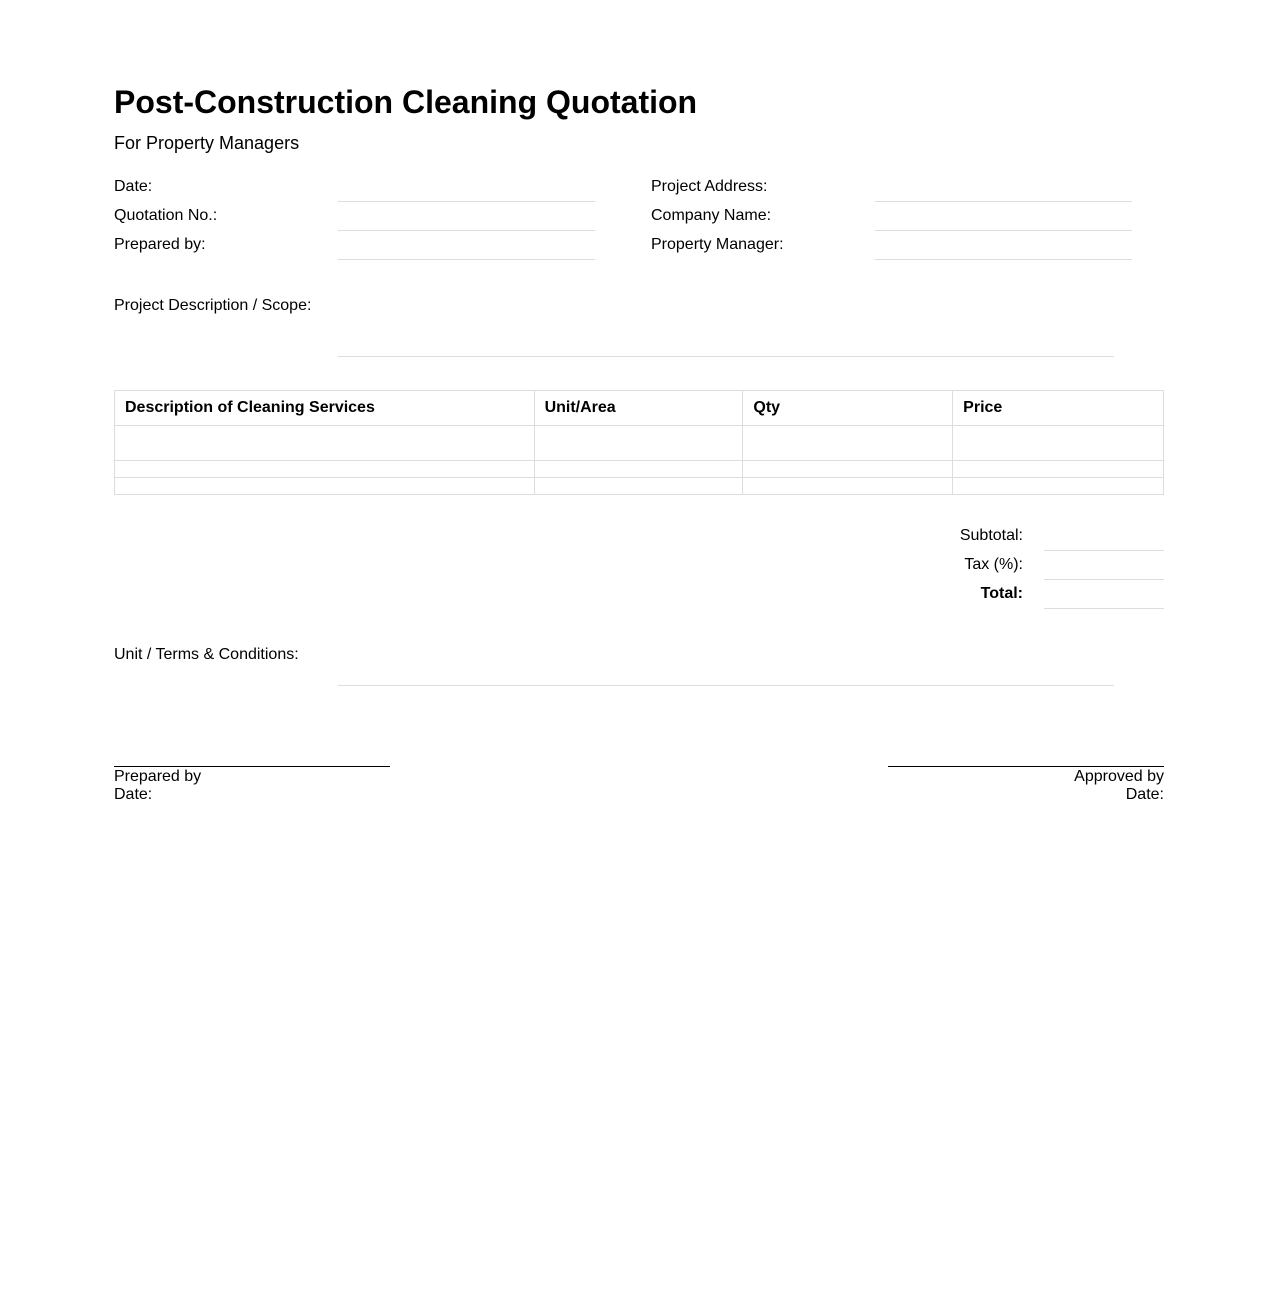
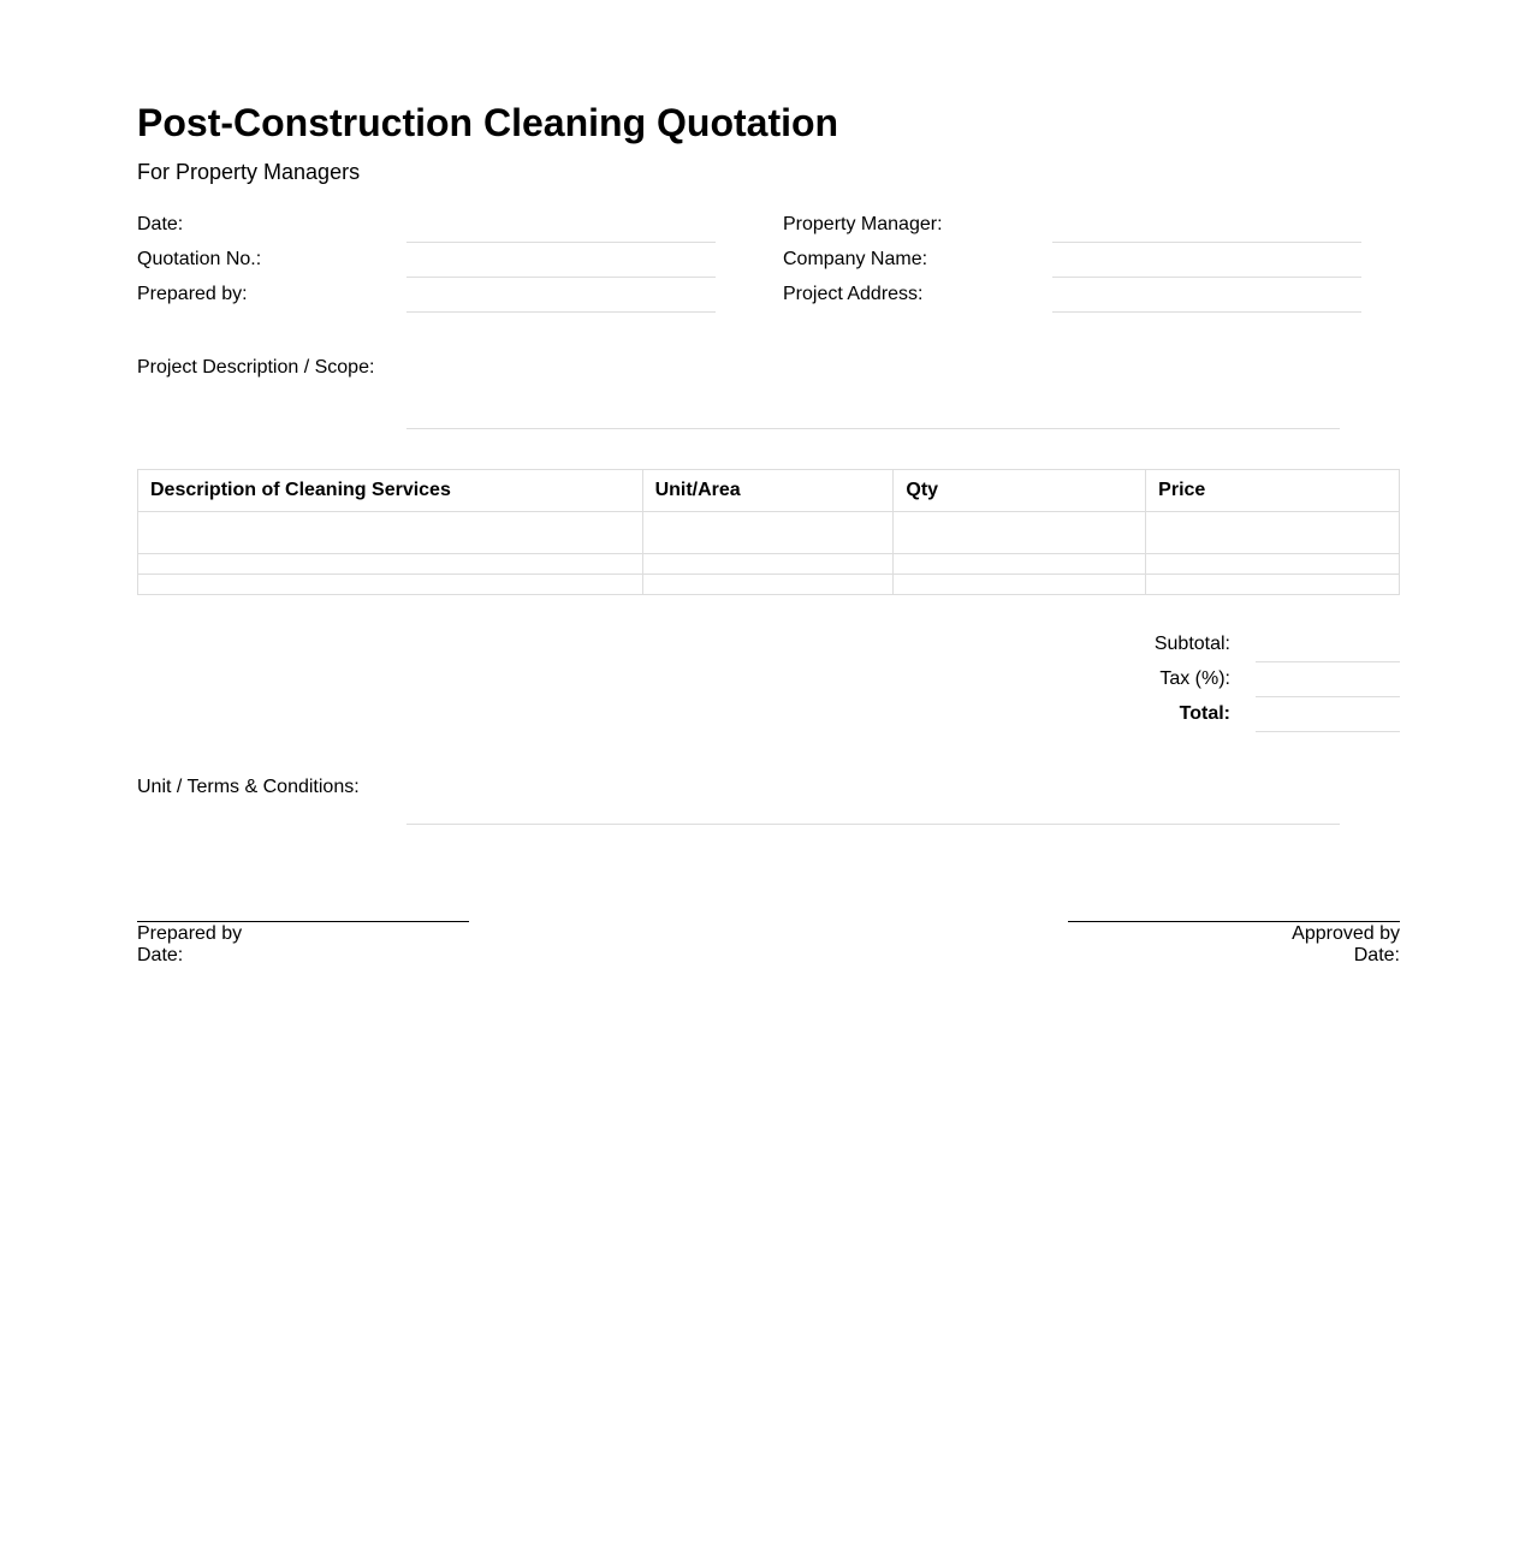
  Post-Construction Cleaning Quotation
  For Property Managers
  Date:
  Quotation No.:
  Prepared by:
- Project Address:
+ Property Manager:
  Company Name:
- Property Manager:
+ Project Address:
  Project Description / Scope:
  Description of Cleaning Services	Unit/Area	Qty	Price
  Subtotal:
  Tax (%):
  Total:
  Unit / Terms & Conditions:
  Prepared by
  Date:
  Approved by
  Date:
